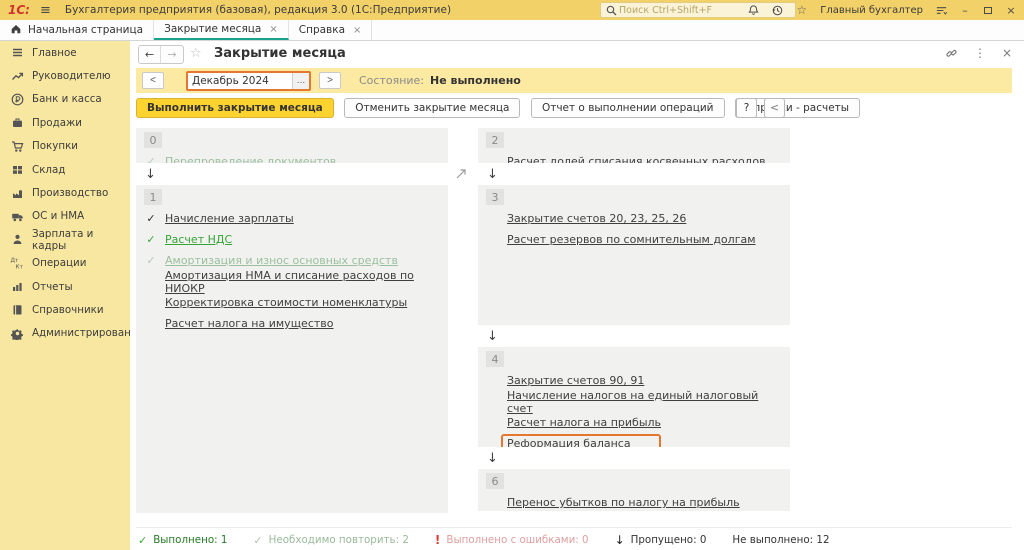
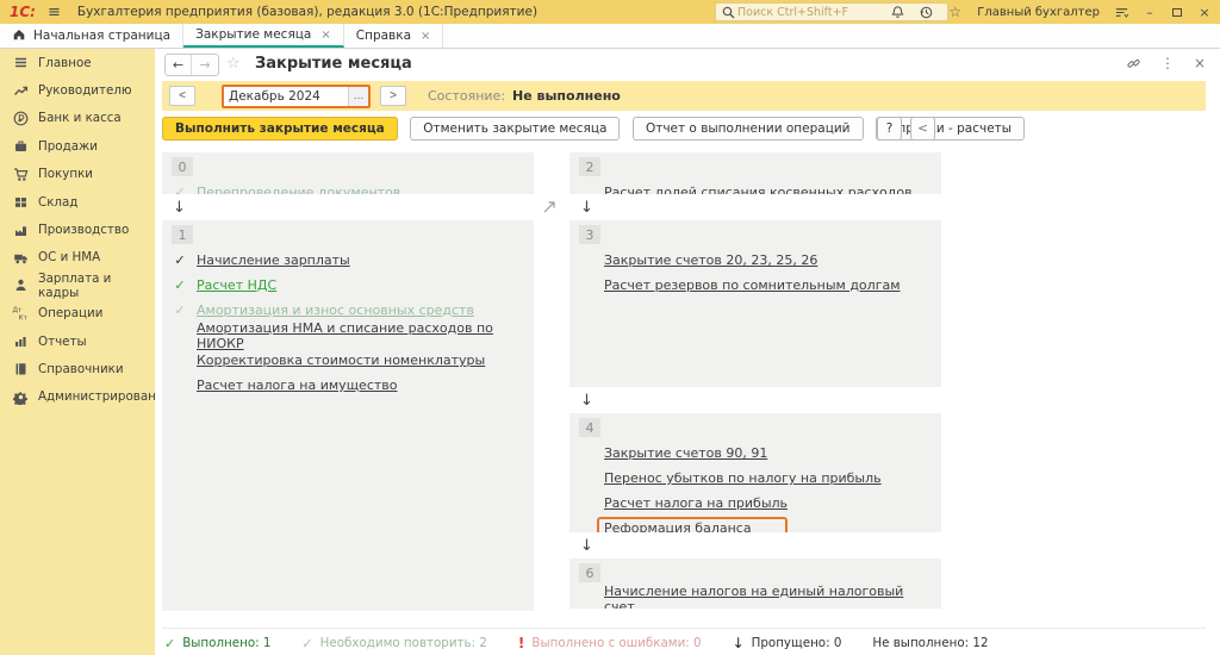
  1С:
  ≡
  Бухгалтерия предприятия (базовая), редакция 3.0 (1С:Предприятие)
  Поиск Ctrl+Shift+F
  ☆
  Главный бухгалтер
  –
  ×
  Начальная страница
  Закрытие месяца
  ×
  Справка
  ×
  Главное
  Руководителю
  Банк и касса
  Продажи
  Покупки
  Склад
  Производство
  ОС и НМА
  Зарплата и кадры
  Операции
  Отчеты
  Справочники
  Администрирован
  ←
  →
  ☆
  Закрытие месяца
  ⋮
  ×
  <
  Декабрь 2024
  ...
  >
  Состояние:
  Не выполнено
  Выполнить закрытие месяца Отменить закрытие месяца Отчет о выполнении операций и - расчеты
  ?
  <
  0
  ✓
  Перепроведение документов
  ↓
  1
  ✓
  Начисление зарплаты
  ✓
  Расчет НДС
  ✓
  Амортизация и износ основных средств
  Амортизация НМА и списание расходов по НИОКР
  Корректировка стоимости номенклатуры
  Расчет налога на имущество
  2
  Расчет долей списания косвенных расходов
  ↓
  3
  Закрытие счетов 20, 23, 25, 26
  Расчет резервов по сомнительным долгам
  ↓
  4
  Закрытие счетов 90, 91
- Начисление налогов на единый налоговый счет
+ Перенос убытков по налогу на прибыль
  Расчет налога на прибыль
  Реформация баланса
  ↓
  6
- Перенос убытков по налогу на прибыль
+ Начисление налогов на единый налоговый счет
  ✓
  Выполнено: 1
  ✓
  Необходимо повторить: 2
  !
  Выполнено с ошибками: 0
  ↓
  Пропущено: 0
  Не выполнено: 12
